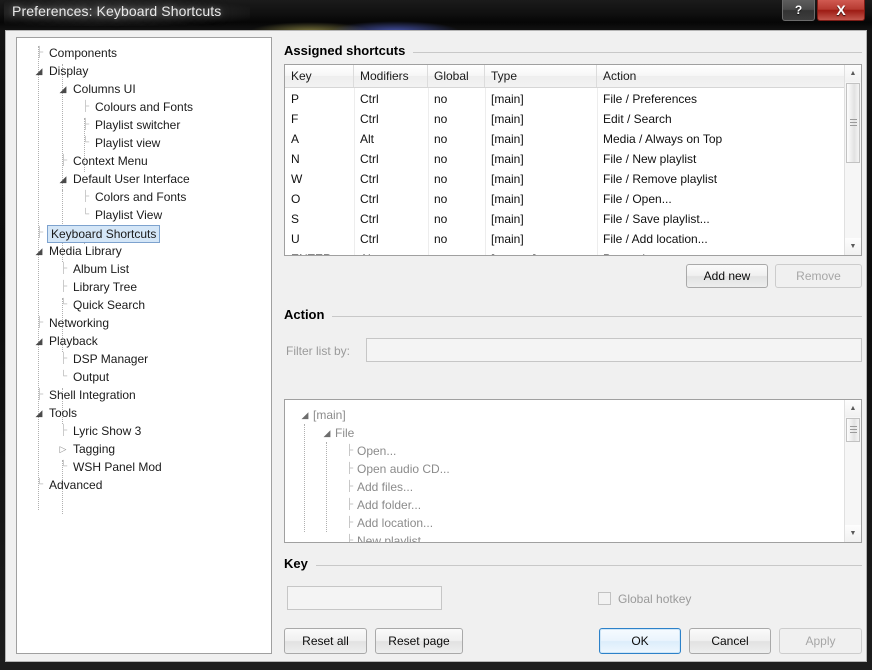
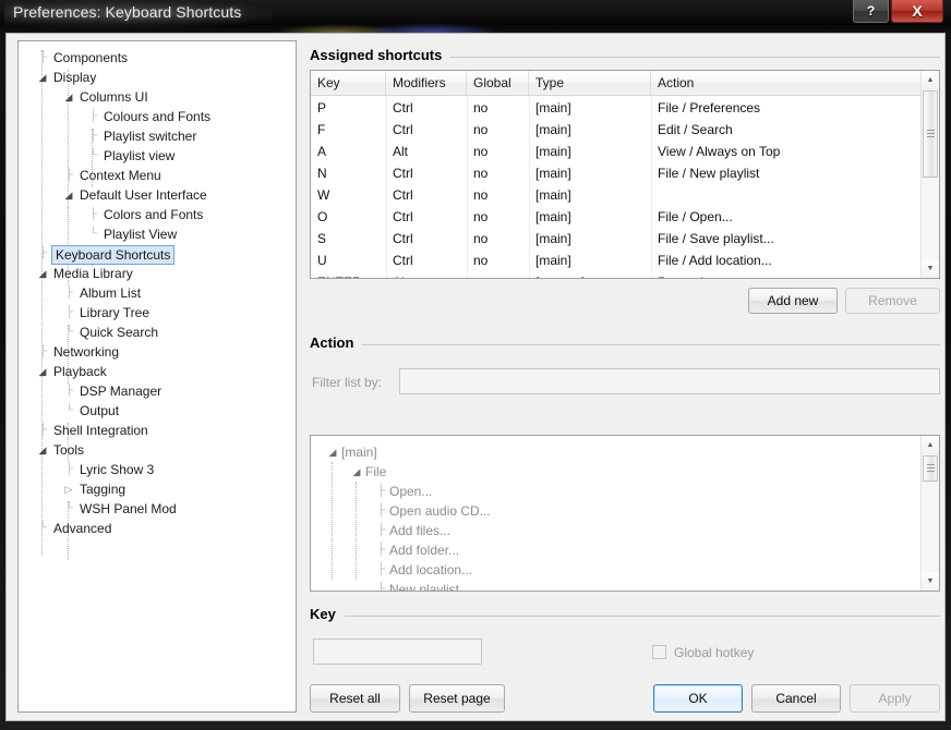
  Preferences: Keyboard Shortcuts
  ?
  X
  ├
  Components
  ◢
  Display
  ◢
  Columns UI
  ├
  Colours and Fonts
  ├
  Playlist switcher
  └
  Playlist view
  ├
  Context Menu
  ◢
  Default User Interface
  ├
  Colors and Fonts
  └
  Playlist View
  ├
  Keyboard Shortcuts
  ◢
  Media Library
  ├
  Album List
  ├
  Library Tree
  └
  Quick Search
  ├
  Networking
  ◢
  Playback
  ├
  DSP Manager
  └
  Output
  ├
  Shell Integration
  ◢
  Tools
  ├
  Lyric Show 3
  ▷
  Tagging
  └
  WSH Panel Mod
  └
  Advanced
  Assigned shortcuts
  Key
  Modifiers
  Global
  Type
  Action
  P
  Ctrl
  no
  [main]
  File / Preferences
  F
  Ctrl
  no
  [main]
  Edit / Search
  A
  Alt
  no
  [main]
- Media / Always on Top
+ View / Always on Top
  N
  Ctrl
  no
  [main]
  File / New playlist
  W
  Ctrl
  no
  [main]
- File / Remove playlist
  O
  Ctrl
  no
  [main]
  File / Open...
  S
  Ctrl
  no
  [main]
  File / Save playlist...
  U
  Ctrl
  no
  [main]
  File / Add location...
  Add new
  Remove
  Action
  Filter list by:
  ◢
  [main]
  ◢
  File
  ├
  Open...
  ├
  Open audio CD...
  ├
  Add files...
  ├
  Add folder...
  ├
  Add location...
  ├
  New playlist
  Key
  Global hotkey
  Reset all
  Reset page
  OK
  Cancel
  Apply
